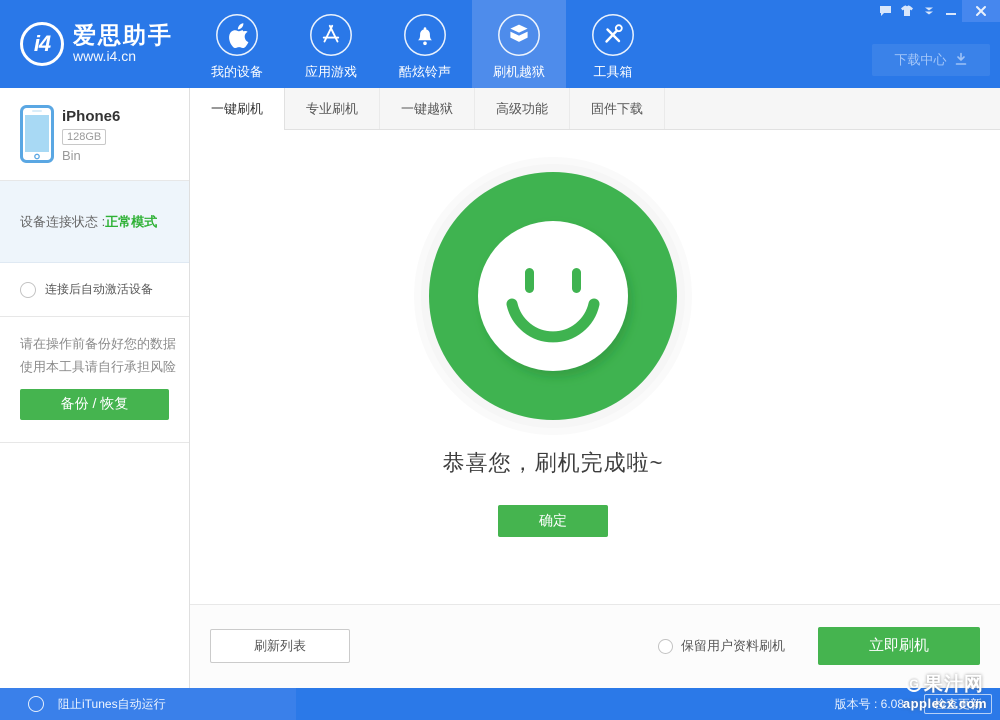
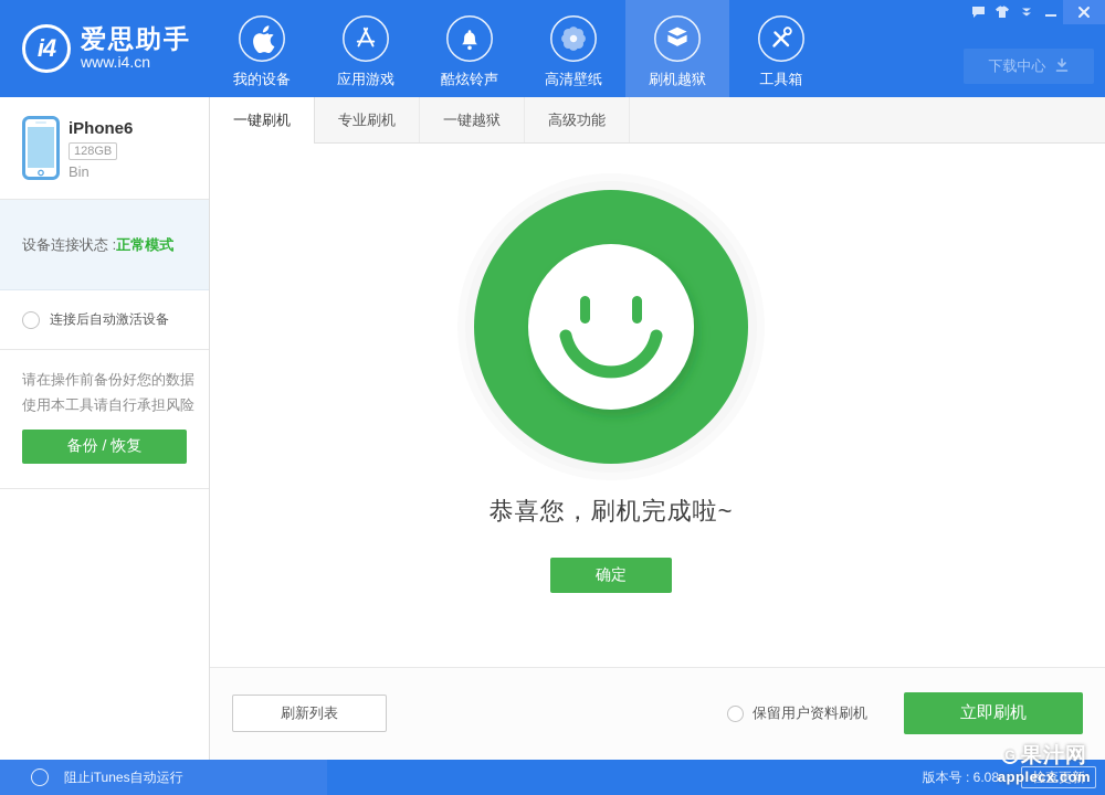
  i4
  爱思助手
  www.i4.cn
  我的设备
  应用游戏
  酷炫铃声
+ 高清壁纸
  刷机越狱
  工具箱
  下载中心
  iPhone6
  128GB
  Bin
  设备连接状态 :
  正常模式
  连接后自动激活设备
  请在操作前备份好您的数据
  使用本工具请自行承担风险
  备份 / 恢复
  一键刷机
  专业刷机
  一键越狱
  高级功能
- 固件下载
  恭喜您，刷机完成啦~
  确定
  刷新列表
  保留用户资料刷机
  立即刷机
  阻止iTunes自动运行
  版本号 : 6.08
  检查更新
  G
  果汁网
  applecx.com
